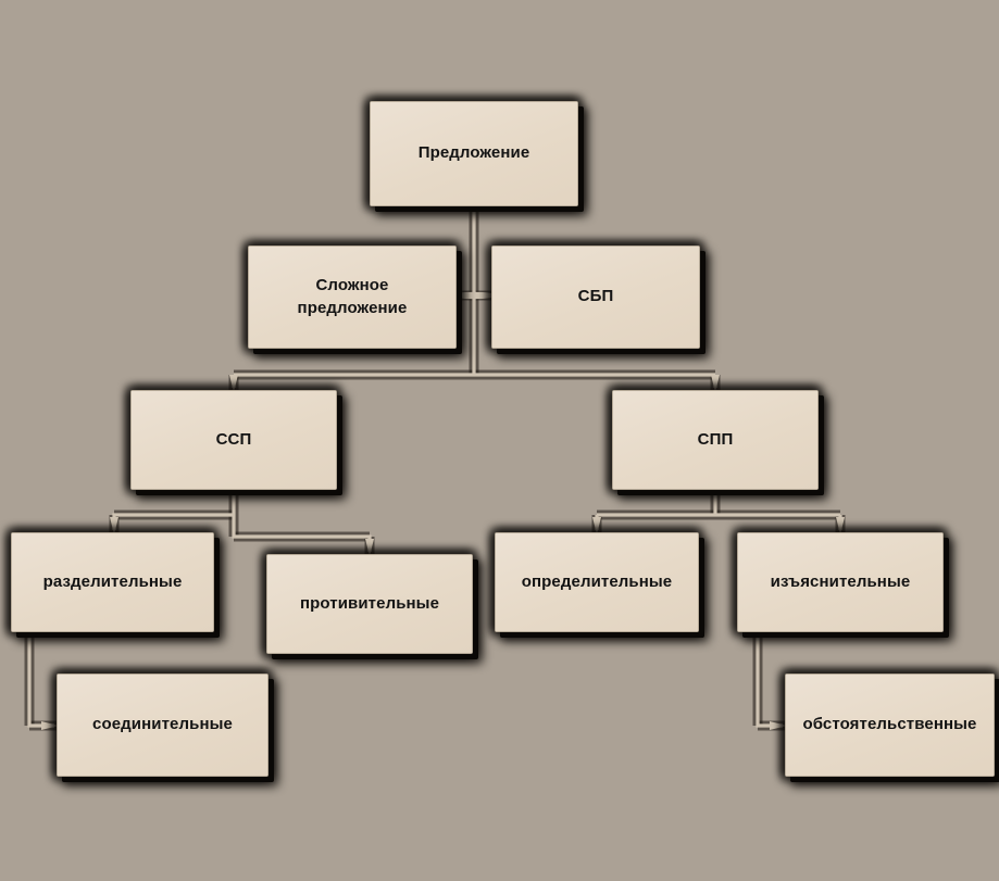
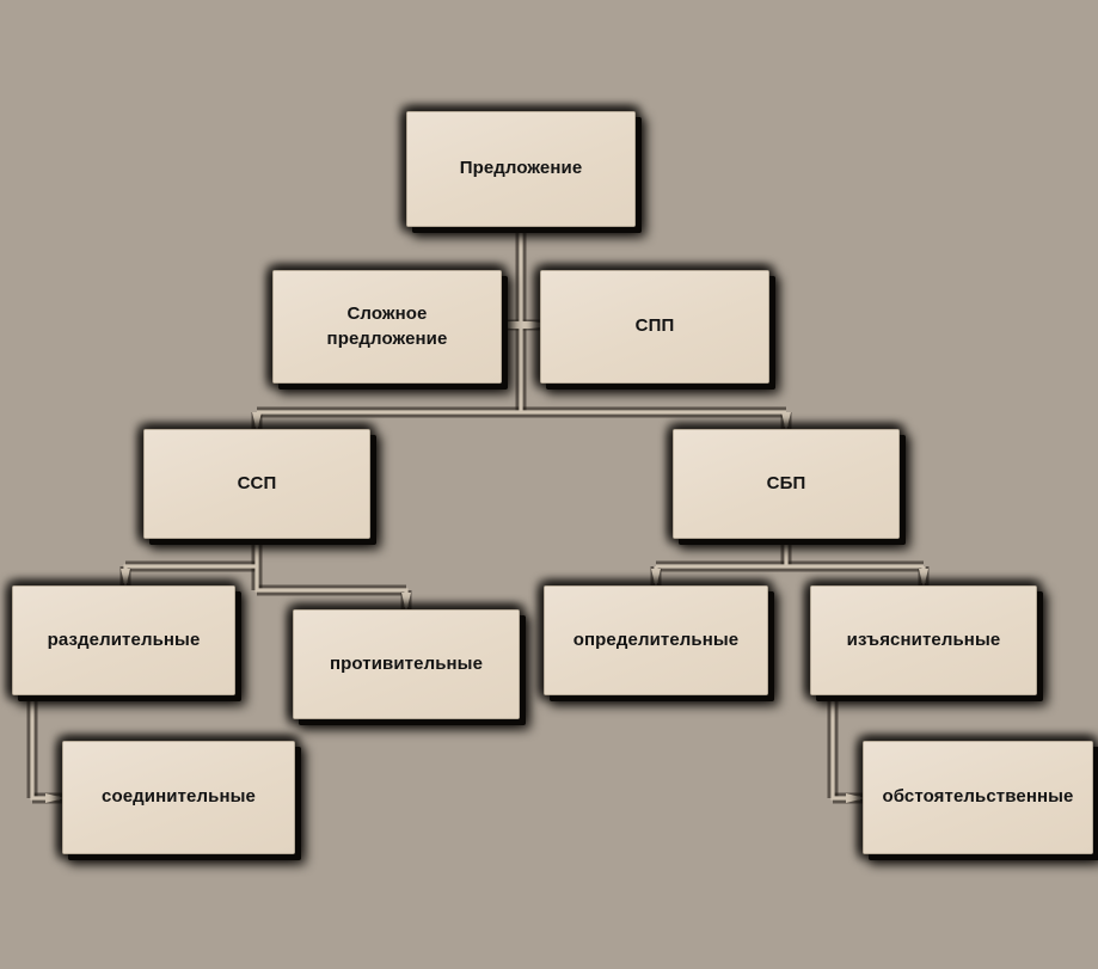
  Предложение
  Сложное
  предложение
- СБП
+ СПП
  ССП
- СПП
+ СБП
  разделительные
  противительные
  определительные
  изъяснительные
  соединительные
  обстоятельственные
